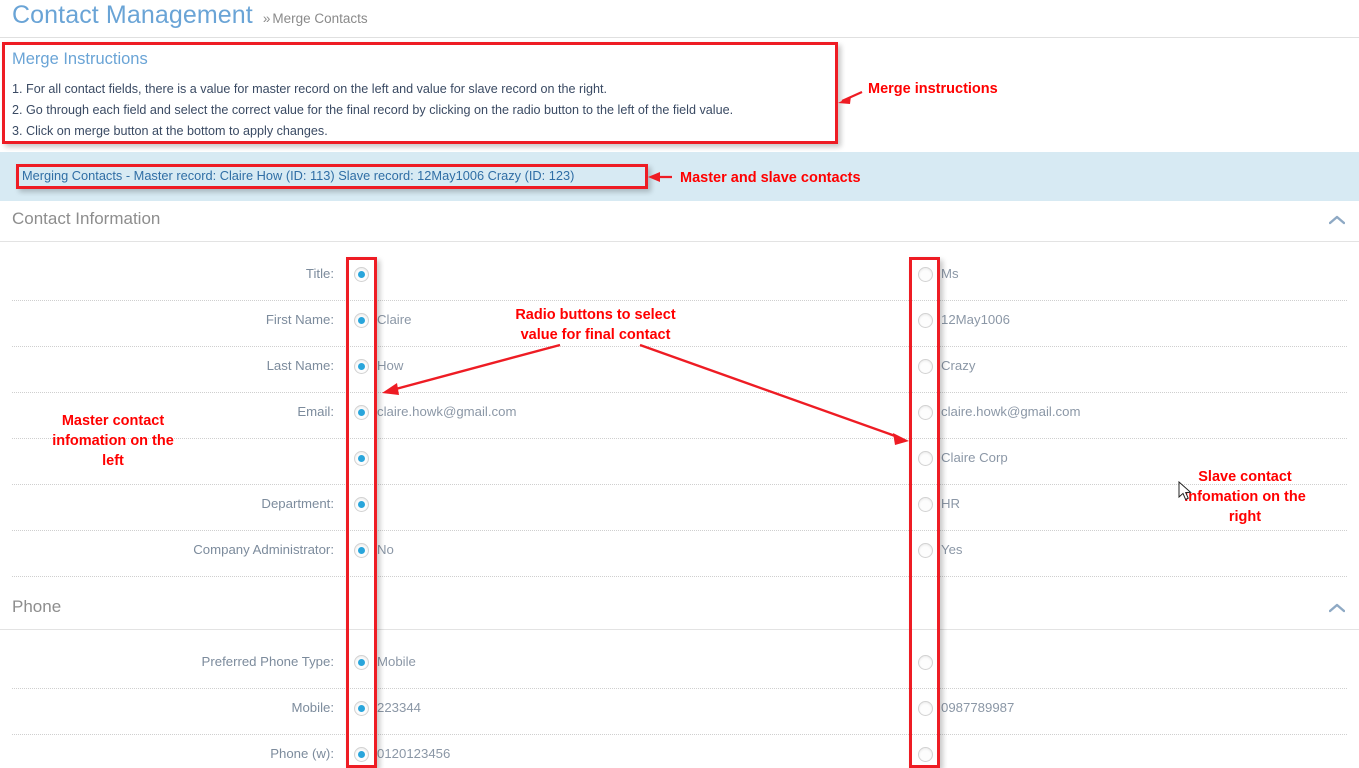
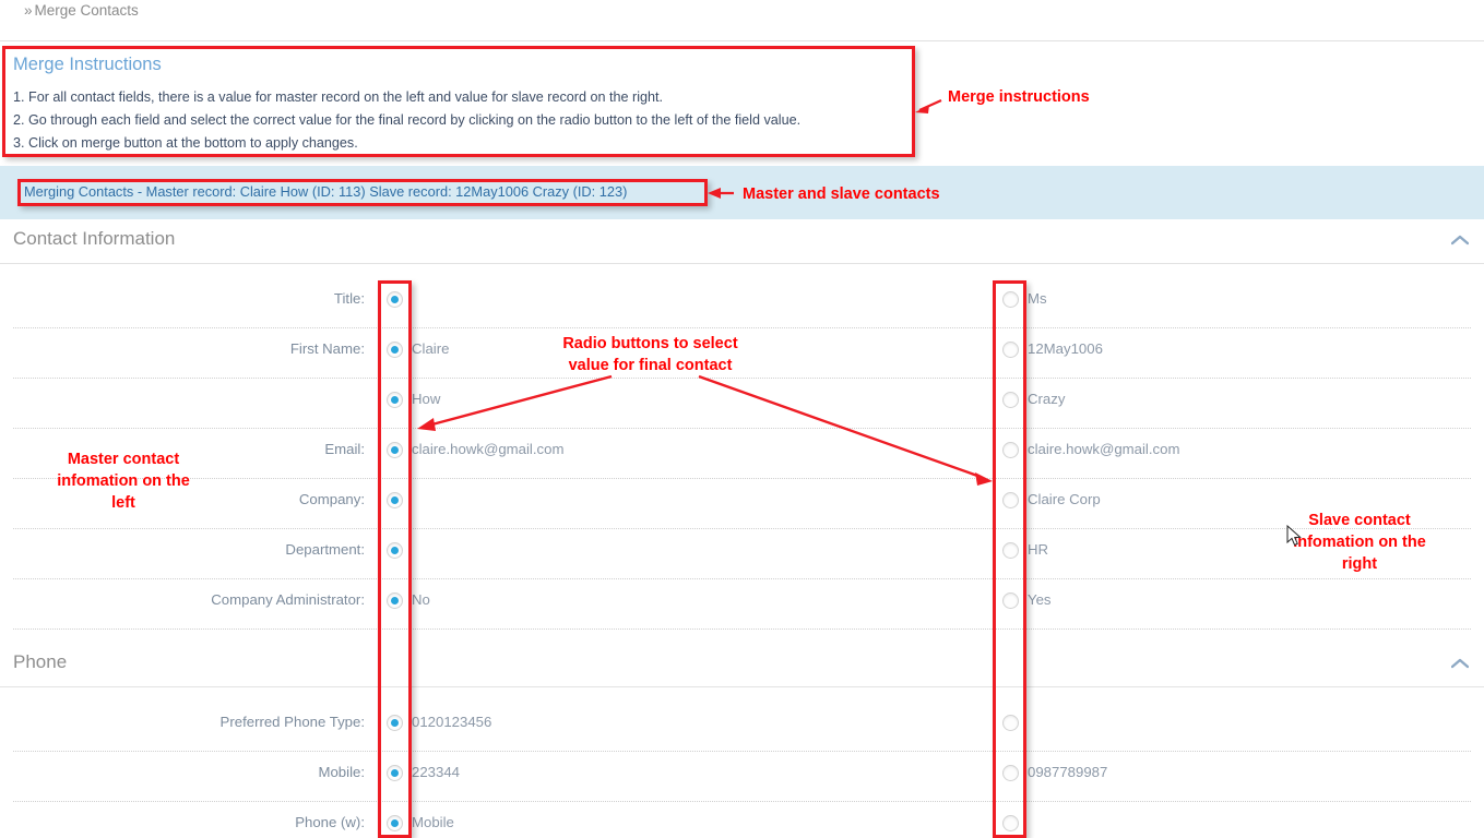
- Contact Management
  » Merge Contacts
  Merge Instructions
  1. For all contact fields, there is a value for master record on the left and value for slave record on the right.
  2. Go through each field and select the correct value for the final record by clicking on the radio button to the left of the field value.
  3. Click on merge button at the bottom to apply changes.
  Merging Contacts - Master record: Claire How (ID: 113) Slave record: 12May1006 Crazy (ID: 123)
  Contact Information
  Title:
  Ms
  First Name:
  Claire
  12May1006
- Last Name:
  How
  Crazy
  Email:
  claire.howk@gmail.com
  claire.howk@gmail.com
+ Company:
  Claire Corp
  Department:
  HR
  Company Administrator:
  No
  Yes
  Phone
  Preferred Phone Type:
- Mobile
+ 0120123456
  Mobile:
  223344
  0987789987
  Phone (w):
- 0120123456
+ Mobile
  Merge instructions
  Master and slave contacts
  Radio buttons to select
  value for final contact
  Master contact
  infomation on the
  left
  Slave contact
  nfomation on the
  right
